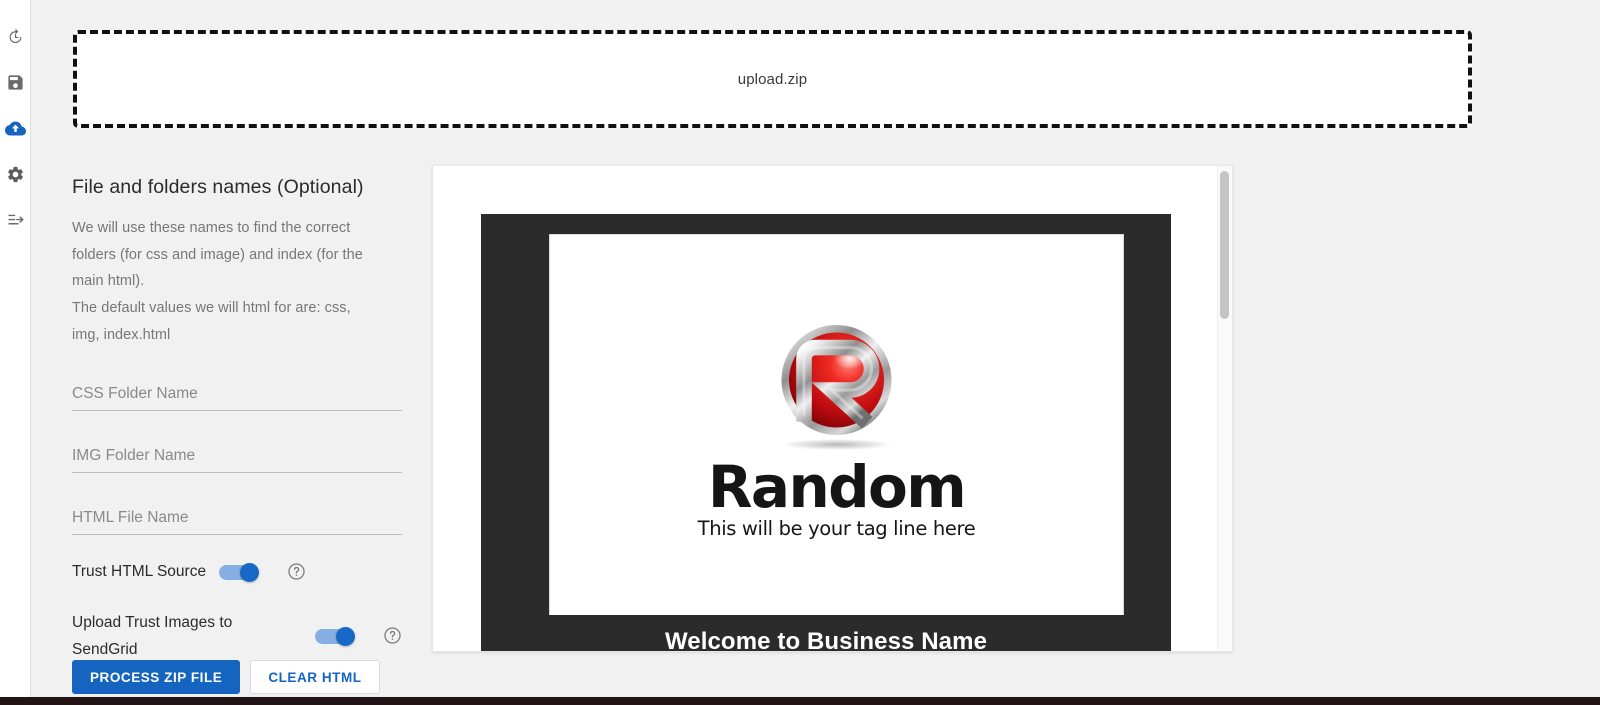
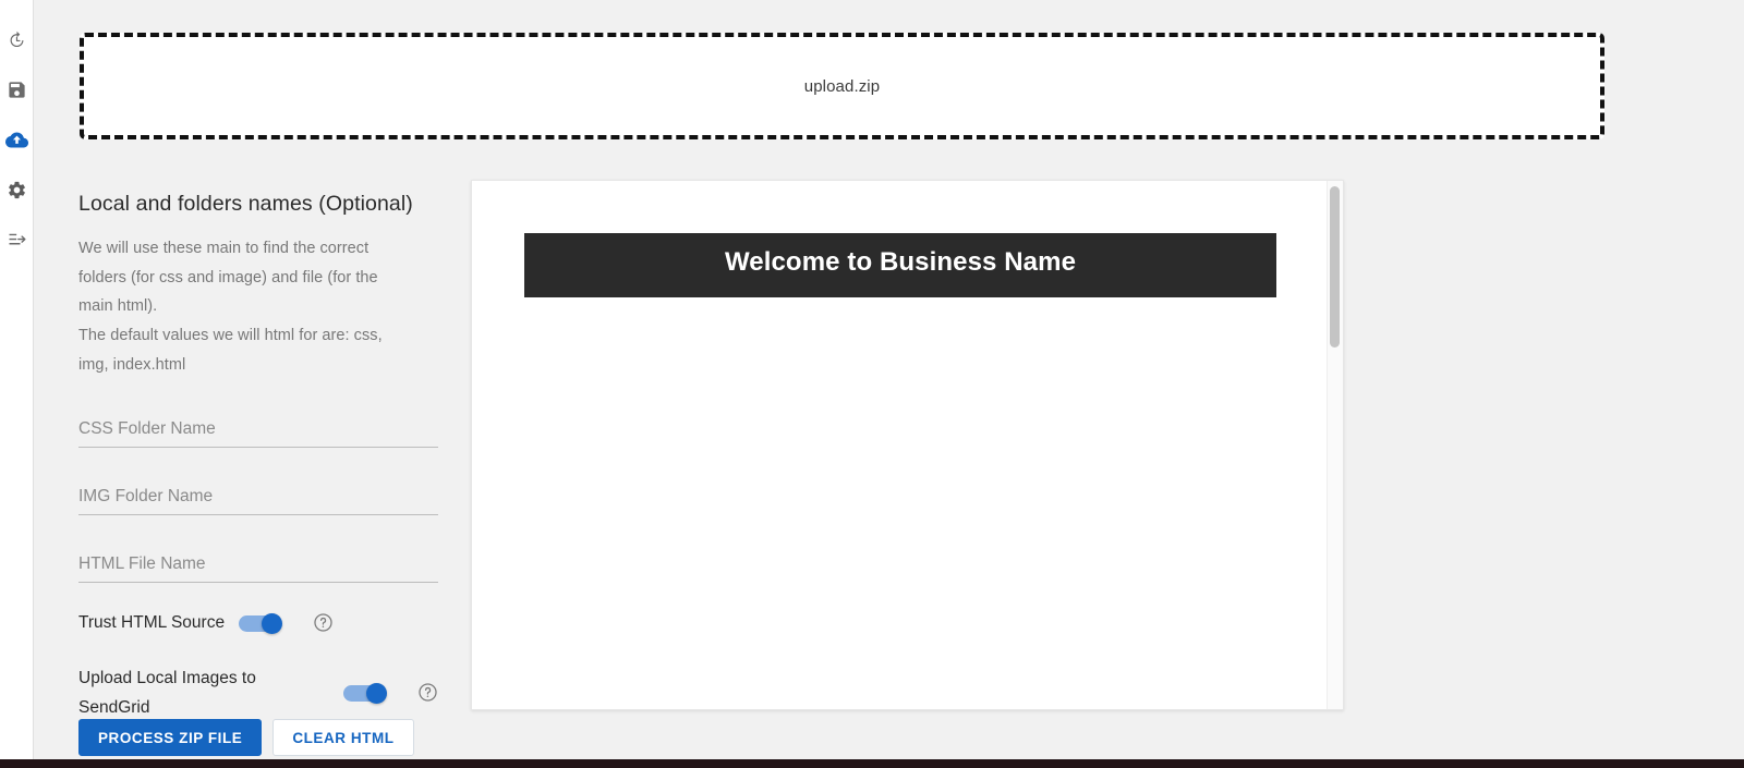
  upload.zip
- File and folders names (Optional)
+ Local and folders names (Optional)
- We will use these names to find the correct
+ We will use these main to find the correct
- folders (for css and image) and index (for the
+ folders (for css and image) and file (for the
  main html).
  The default values we will html for are: css,
  img, index.html
  CSS Folder Name
  IMG Folder Name
  HTML File Name
  Trust HTML Source
- Upload Trust Images to SendGrid
+ Upload Local Images to SendGrid
  PROCESS ZIP FILE
  CLEAR HTML
- Random
- This will be your tag line here
  Welcome to Business Name
